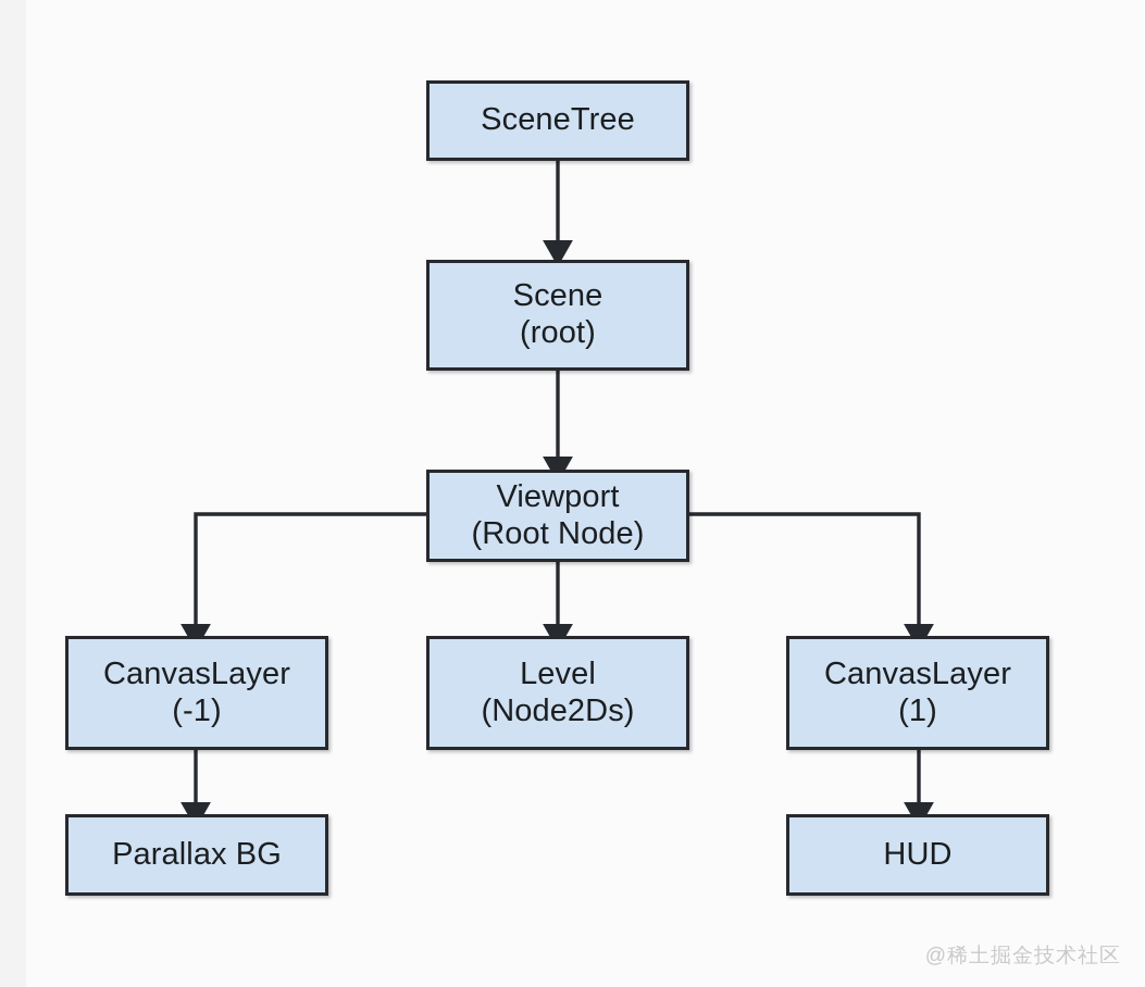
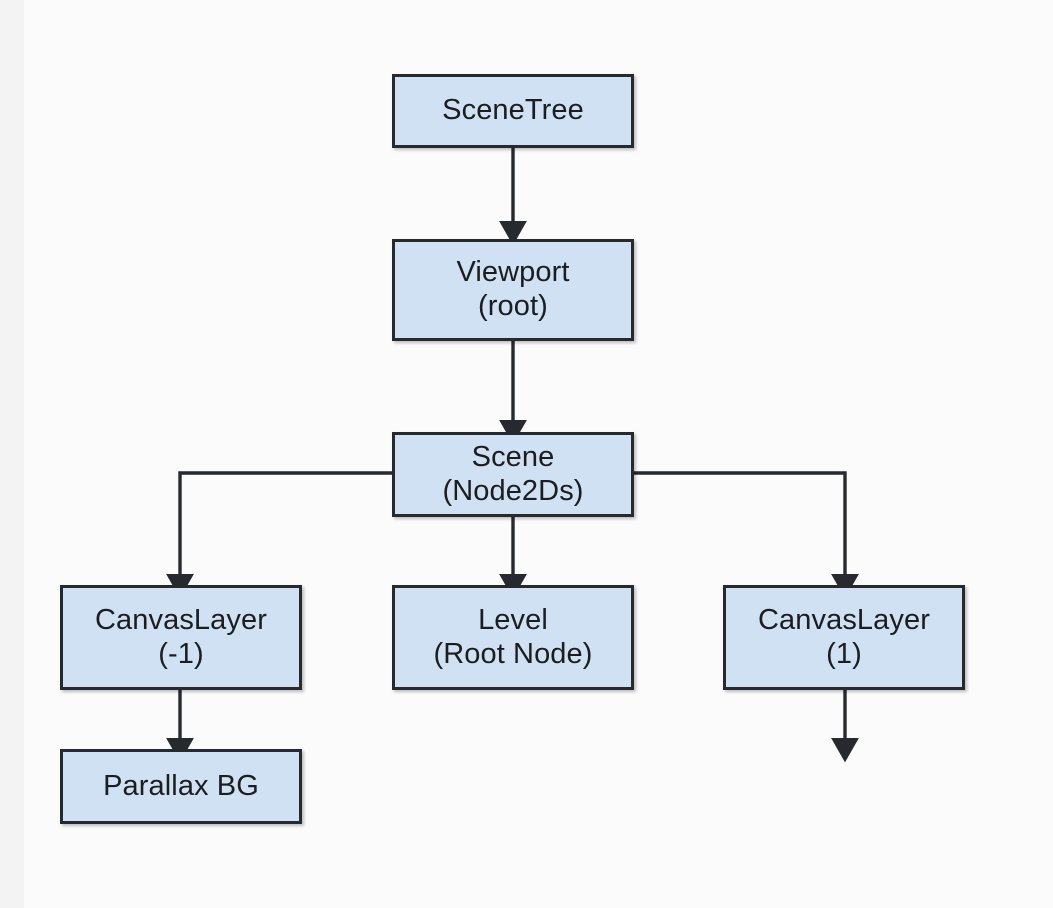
  SceneTree
- Scene
+ Viewport
  (root)
- Viewport
+ Scene
- (Root Node)
+ (Node2Ds)
  CanvasLayer
  (-1)
  Level
- (Node2Ds)
+ (Root Node)
  CanvasLayer
  (1)
  Parallax BG
- HUD
- @稀土掘金技术社区
